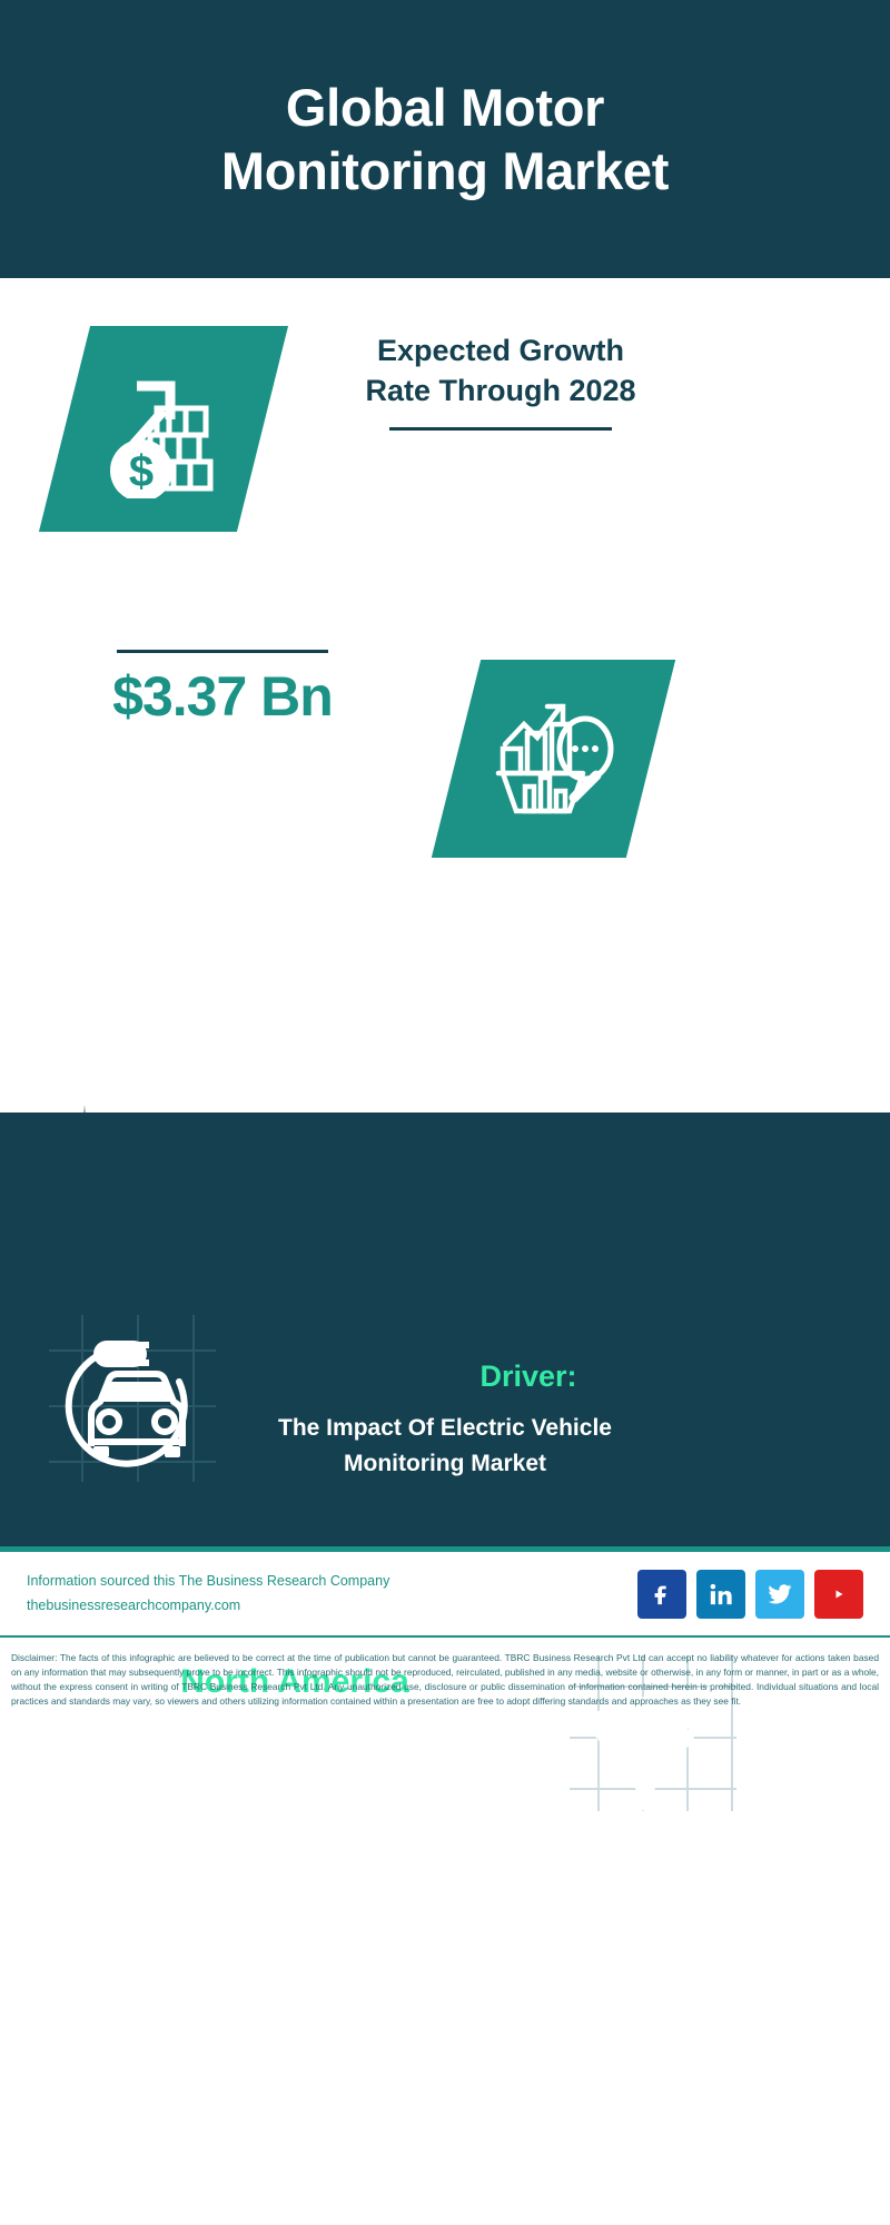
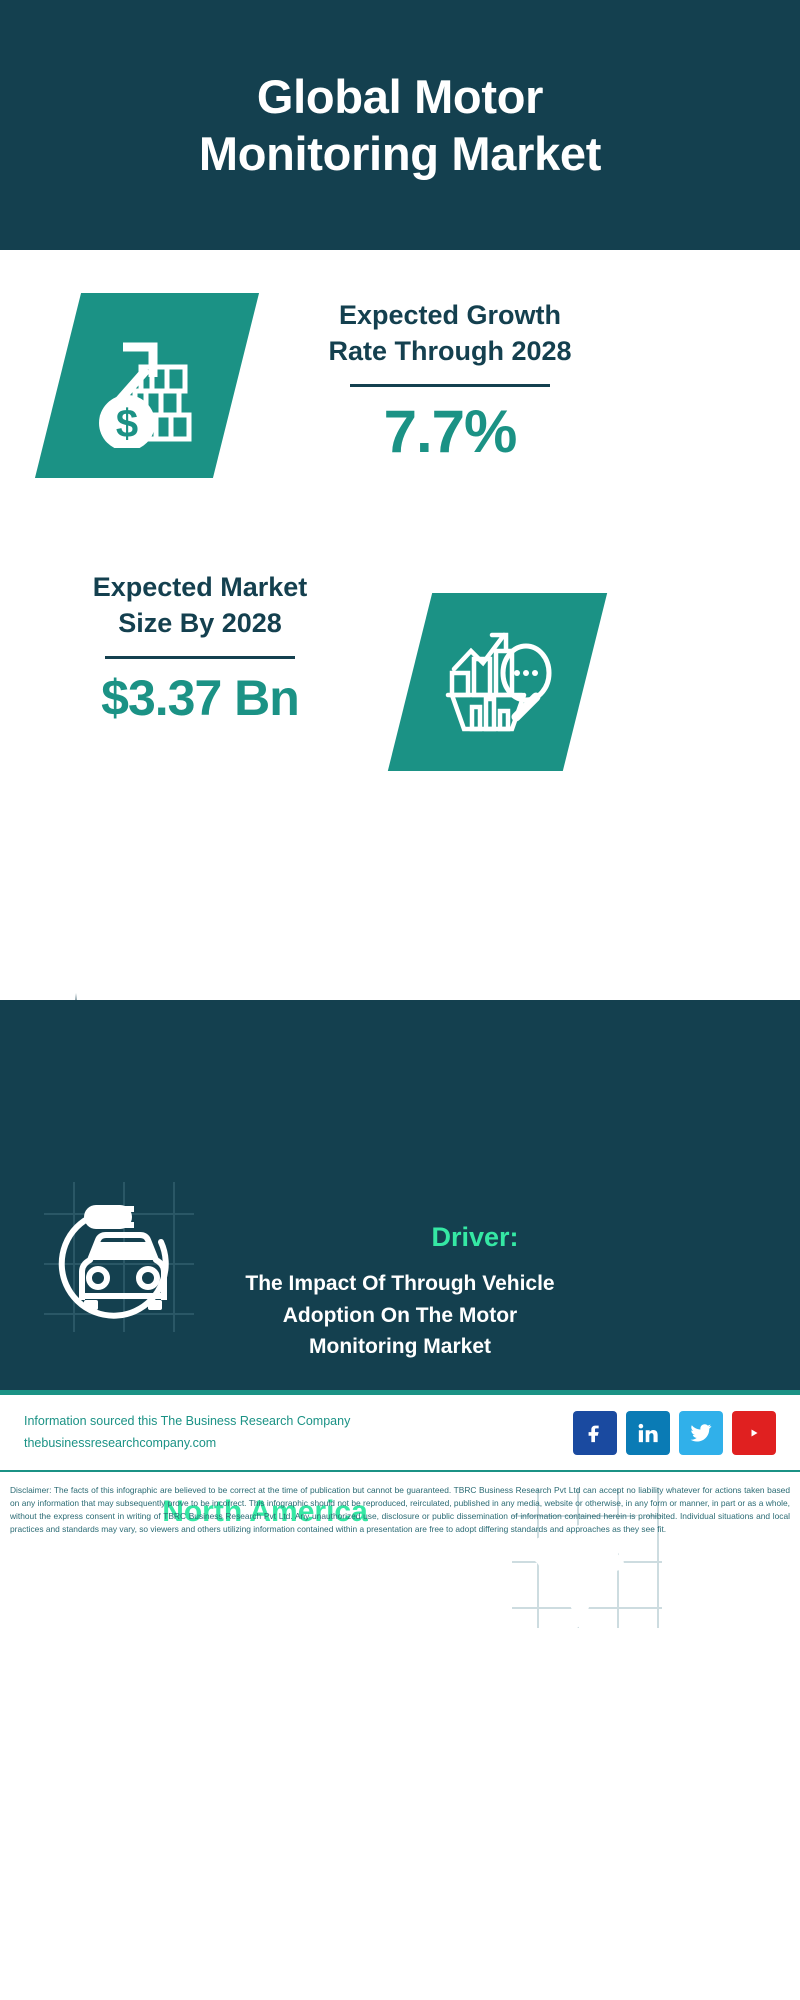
  Global Motor
  Monitoring Market
  Expected Growth
  Rate Through 2028
+ 7.7%
+ Expected Market
+ Size By 2028
  $3.37 Bn
  Driver:
- The Impact Of Electric Vehicle
+ The Impact Of Through Vehicle
+ Adoption On The Motor
  Monitoring Market
  North America
  Information sourced this The Business Research Company
  thebusinessresearchcompany.com
  Disclaimer: The facts of this infographic are believed to be correct at the time of publication but cannot be guaranteed. TBRC Business Research Pvt Ltd can accept no liability whatever for actions taken based on any information that may subsequently prove to be incorrect. This infographic should not be reproduced, reirculated, published in any media, website or otherwise, in any form or manner, in part or as a whole, without the express consent in writing of TBRC Business Research Pvt Ltd. Any unauthorized use, disclosure or public dissemination of information contained herein is prohibited. Individual situations and local practices and standards may vary, so viewers and others utilizing information contained within a presentation are free to adopt differing standards and approaches as they see fit.
